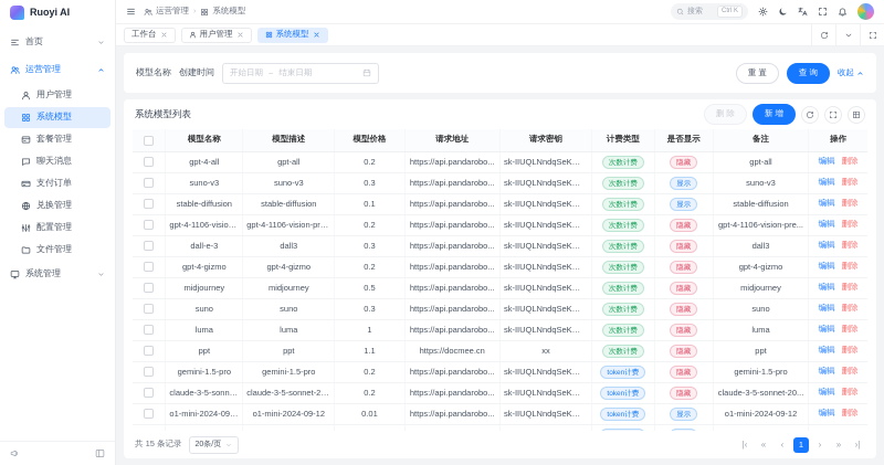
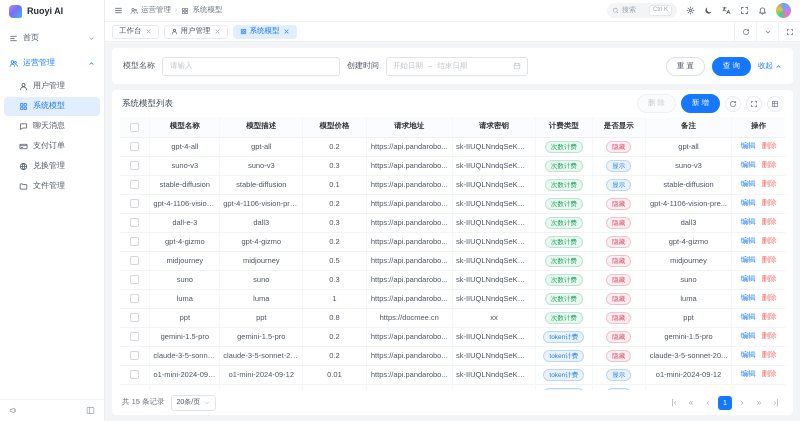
  Ruoyi AI
  首页
  运营管理
  用户管理
  系统模型
- 套餐管理
  聊天消息
  支付订单
  兑换管理
- 配置管理
  文件管理
- 系统管理
  运营管理
  系统模型
  工作台
  用户管理
  系统模型
  模型名称
+ 请输入
  创建时间
  开始日期
  ~
  结束日期
  重 置
  查 询
  收起
  系统模型列表
  删 除
  新 增
  	模型名称	模型描述	模型价格	请求地址	请求密钥	计费类型	是否显示	备注	操作
  	gpt-4-all	gpt-all	0.2	https://api.pandarobo...	sk-IIUQLNndqSeKWU...			gpt-all	编辑 删除
  	suno-v3	suno-v3	0.3	https://api.pandarobo...	sk-IIUQLNndqSeKWU...			suno-v3	编辑 删除
  	stable-diffusion	stable-diffusion	0.1	https://api.pandarobo...	sk-IIUQLNndqSeKWU...			stable-diffusion	编辑 删除
  	gpt-4-1106-vision-pr	gpt-4-1106-vision-pre...	0.2	https://api.pandarobo...	sk-IIUQLNndqSeKWU...			gpt-4-1106-vision-pre...	编辑 删除
  	dall-e-3	dall3	0.3	https://api.pandarobo...	sk-IIUQLNndqSeKWU...			dall3	编辑 删除
  	gpt-4-gizmo	gpt-4-gizmo	0.2	https://api.pandarobo...	sk-IIUQLNndqSeKWU...			gpt-4-gizmo	编辑 删除
  	midjourney	midjourney	0.5	https://api.pandarobo...	sk-IIUQLNndqSeKWU...			midjourney	编辑 删除
  	suno	suno	0.3	https://api.pandarobo...	sk-IIUQLNndqSeKWU...			suno	编辑 删除
  	luma	luma	1	https://api.pandarobo...	sk-IIUQLNndqSeKWU...			luma	编辑 删除
- 	ppt	ppt	1.1	https://docmee.cn	xx			ppt	编辑 删除
+ 	ppt	ppt	0.8	https://docmee.cn	xx			ppt	编辑 删除
  	gemini-1.5-pro	gemini-1.5-pro	0.2	https://api.pandarobo...	sk-IIUQLNndqSeKWU...			gemini-1.5-pro	编辑 删除
  	claude-3-5-sonnet-2	claude-3-5-sonnet-20...	0.2	https://api.pandarobo...	sk-IIUQLNndqSeKWU...			claude-3-5-sonnet-20...	编辑 删除
  	o1-mini-2024-09-12	o1-mini-2024-09-12	0.01	https://api.pandarobo...	sk-IIUQLNndqSeKWU...			o1-mini-2024-09-12	编辑 删除
  共 15 条记录
  |‹
  «
  ‹
  1
  ›
  »
  ›|
